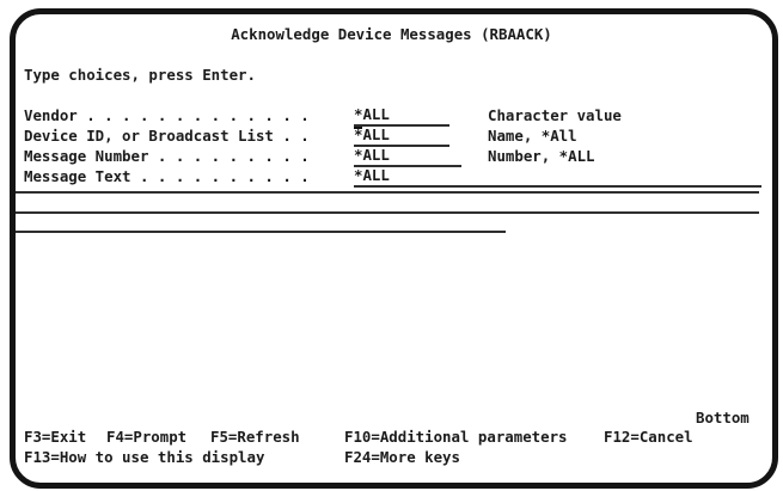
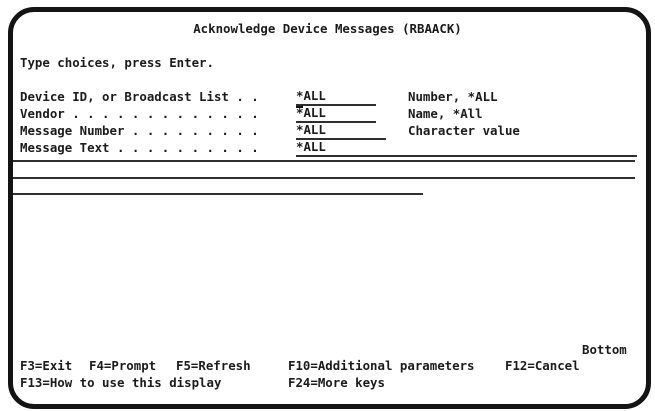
  Acknowledge Device Messages (RBAACK)
  Type choices, press Enter.
- Vendor . . . . . . . . . . . . .
+ Device ID, or Broadcast List . .
  *ALL
- Character value
+ Number, *ALL
- Device ID, or Broadcast List . .
+ Vendor . . . . . . . . . . . . .
  *ALL
  Name, *All
  Message Number . . . . . . . . .
  *ALL
- Number, *ALL
+ Character value
  Message Text . . . . . . . . . .
  *ALL
  Bottom
  F3=Exit
  F4=Prompt
  F5=Refresh
  F10=Additional parameters
  F12=Cancel
  F13=How to use this display
  F24=More keys
